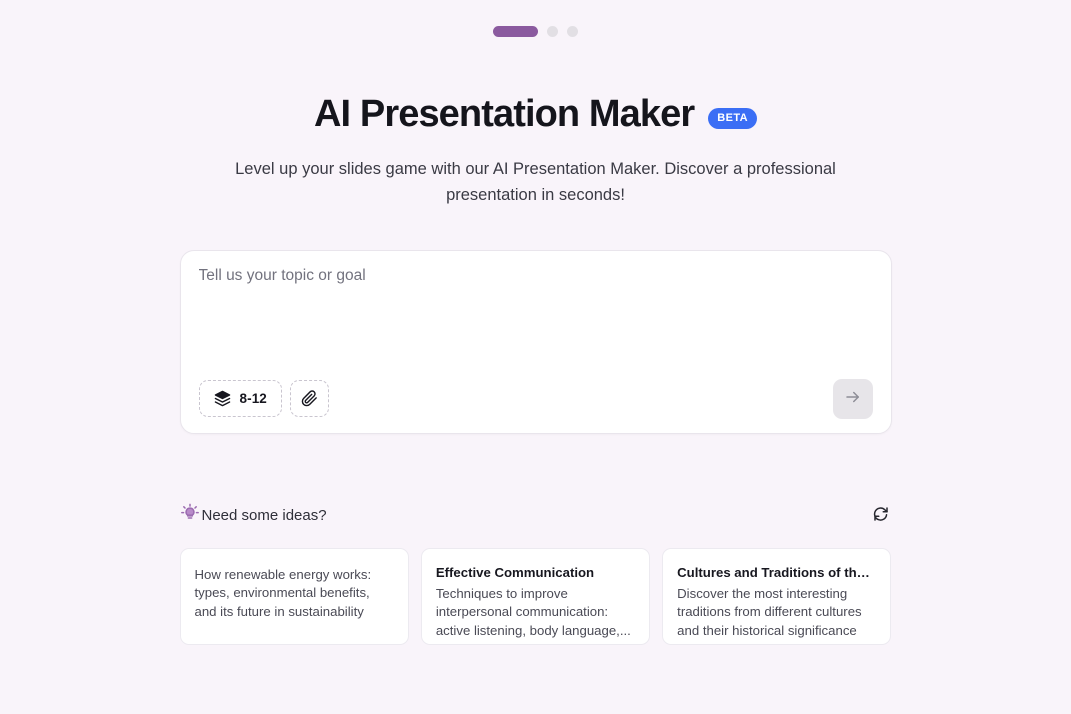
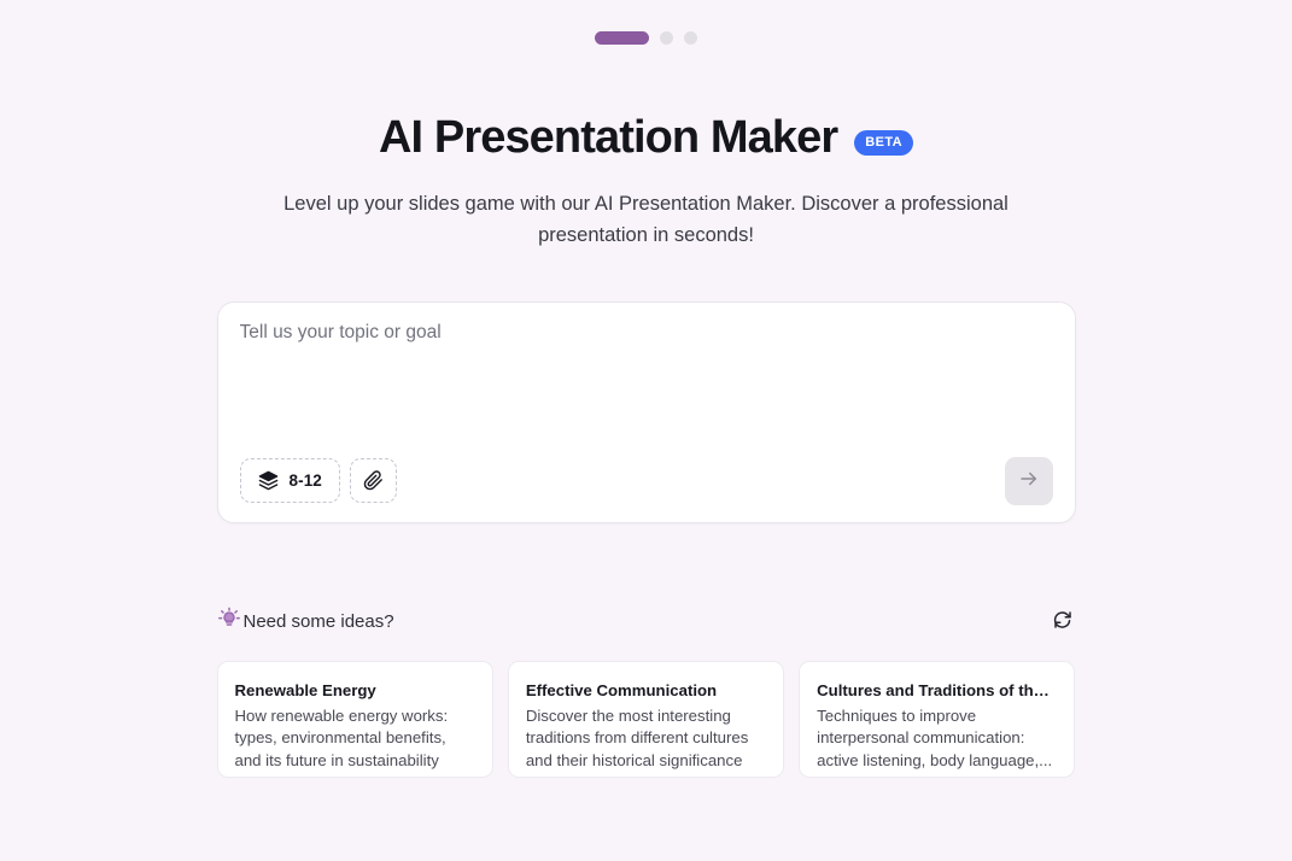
  AI Presentation Maker
  BETA
  Level up your slides game with our AI Presentation Maker. Discover a professional presentation in seconds!
  Tell us your topic or goal
  8-12
  Need some ideas?
+ Renewable Energy
  How renewable energy works: types, environmental benefits, and its future in sustainability
  Effective Communication
- Techniques to improve interpersonal communication: active listening, body language,...
+ Discover the most interesting traditions from different cultures and their historical significance
  Cultures and Traditions of the W
- Discover the most interesting traditions from different cultures and their historical significance
+ Techniques to improve interpersonal communication: active listening, body language,...
